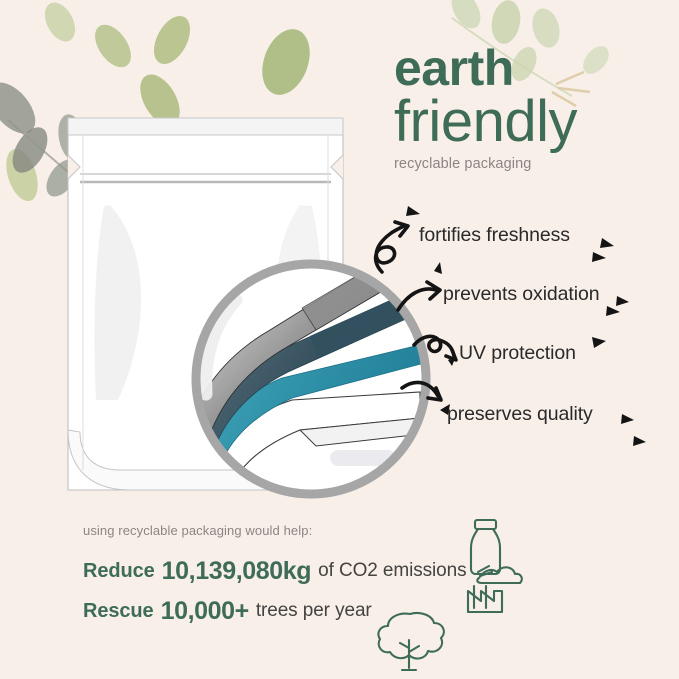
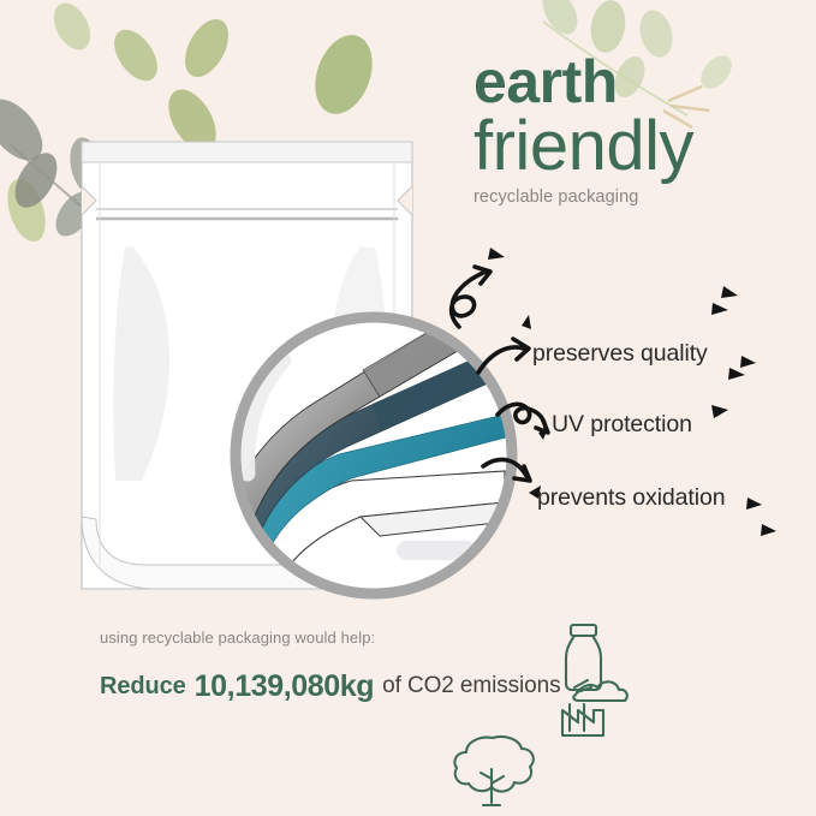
  earth
  friendly
  recyclable packaging
- fortifies freshness
- prevents oxidation
+ preserves quality
  UV protection
- preserves quality
+ prevents oxidation
  using recyclable packaging would help:
  Reduce
  10,139,080kg
  of CO2 emissions
- Rescue
- 10,000+
- trees per year
